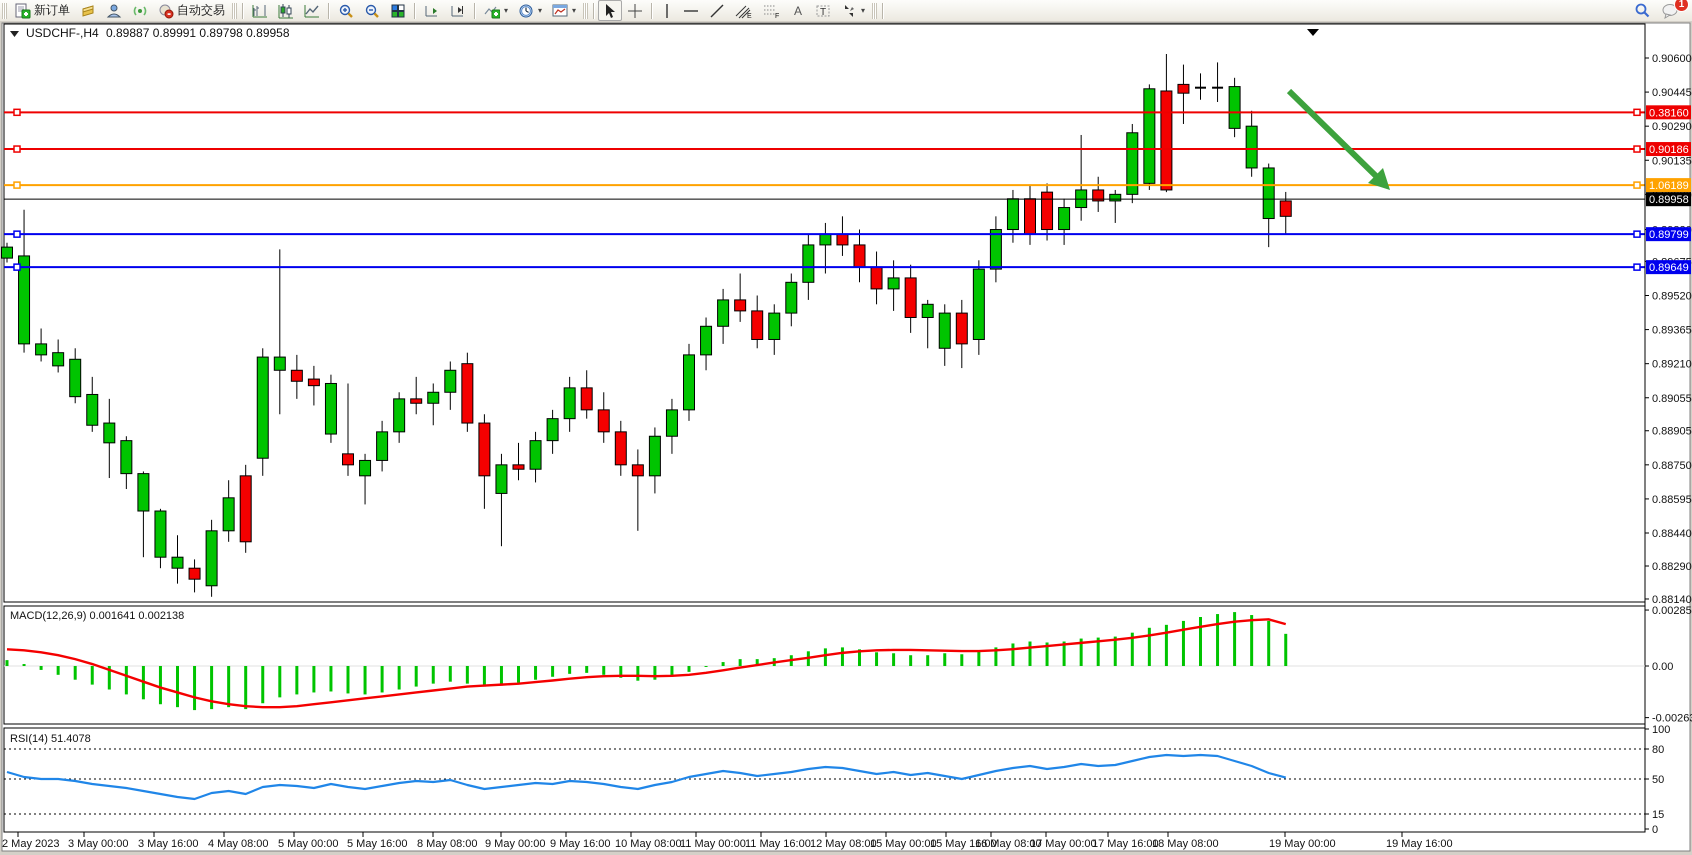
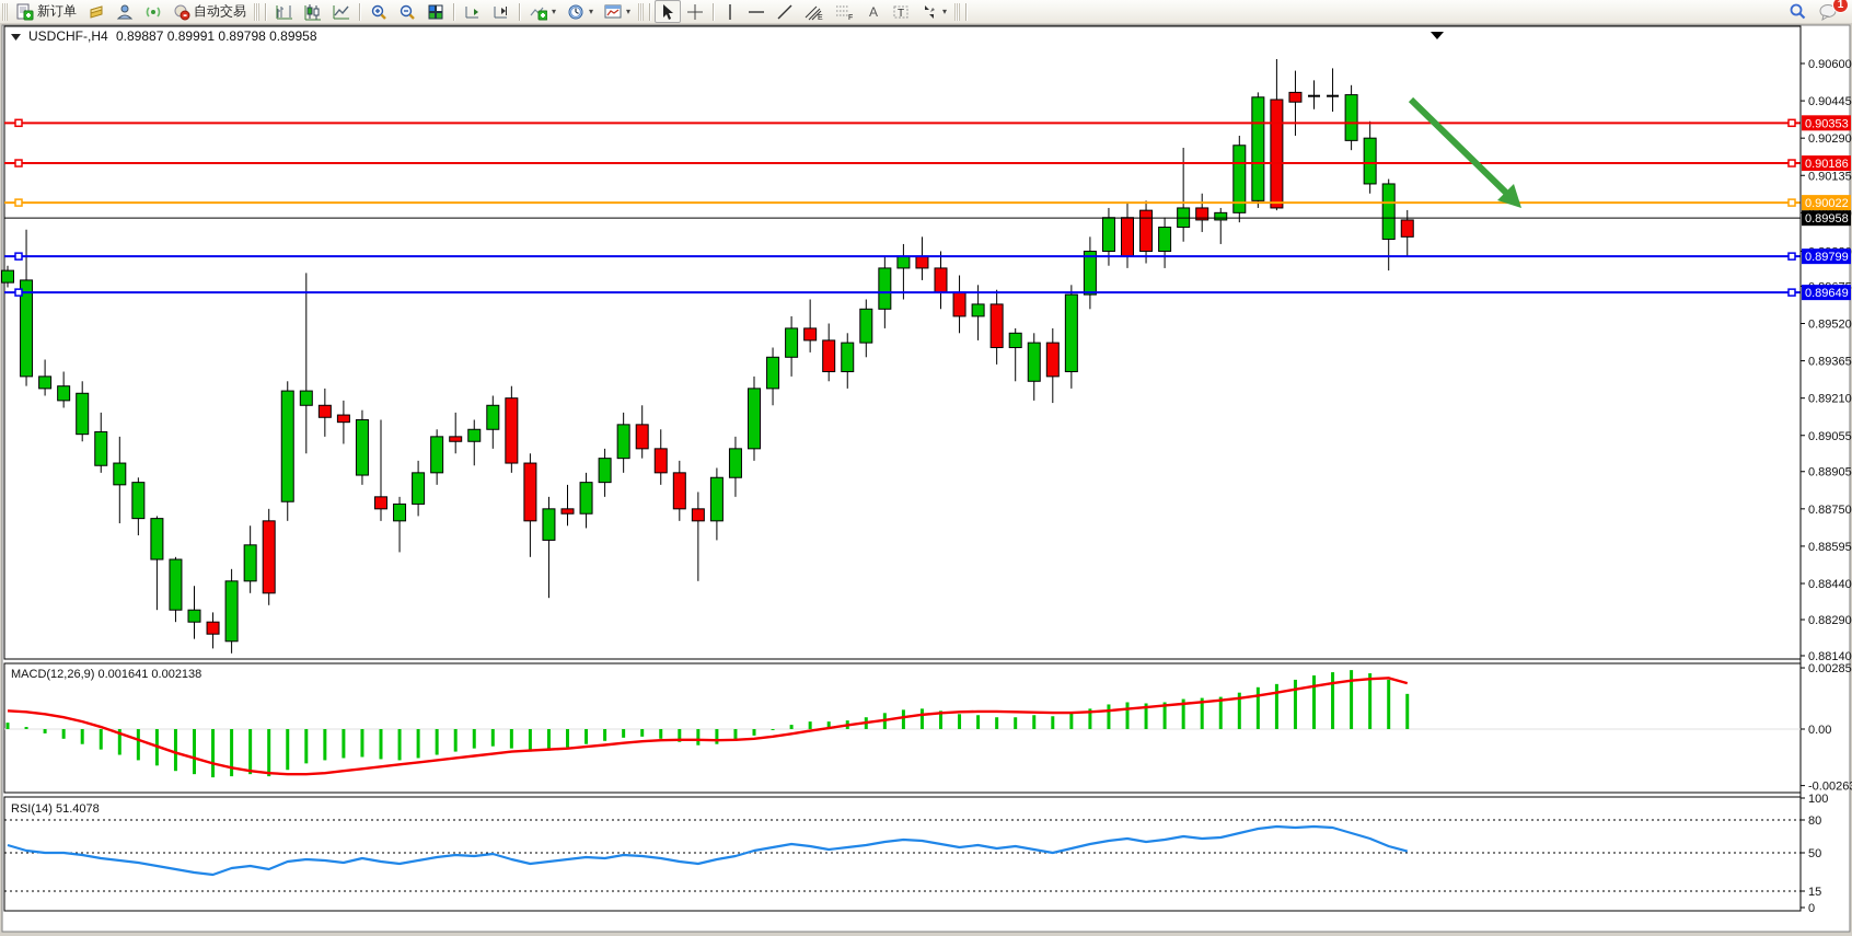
  新订单
  自动交易
  ▾
  ▾
  ▾
  A
  T
  ▾
  1
  USDCHF-,H4
  0.89887 0.89991 0.89798 0.89958
  0.90600
  0.90445
  0.90290
  0.90135
  0.89520
  0.89365
  0.89210
  0.89055
  0.88905
  0.88750
  0.88595
  0.88440
  0.88290
  0.88140
  0.00285
  0.00
  -0.0026
  100
  80
  50
  15
  0
- 0.38160
+ 0.90353
  0.90186
- 1.06189
+ 0.90022
  0.89799
  0.89649
  0.89958
  MACD(12,26,9) 0.001641 0.002138
  RSI(14) 51.4078
- 2 May 2023
- 3 May 00:00
- 3 May 16:00
- 4 May 08:00
- 5 May 00:00
- 5 May 16:00
- 8 May 08:00
- 9 May 00:00
- 9 May 16:00
- 10 May 08:00
- 11 May 00:00
- 11 May 16:00
- 12 May 08:00
- 15 May 00:00
- 15 May 16:00
- 16 May 08:00
- 17 May 00:00
- 17 May 16:00
- 18 May 08:00
- 19 May 00:00
- 19 May 16:00
